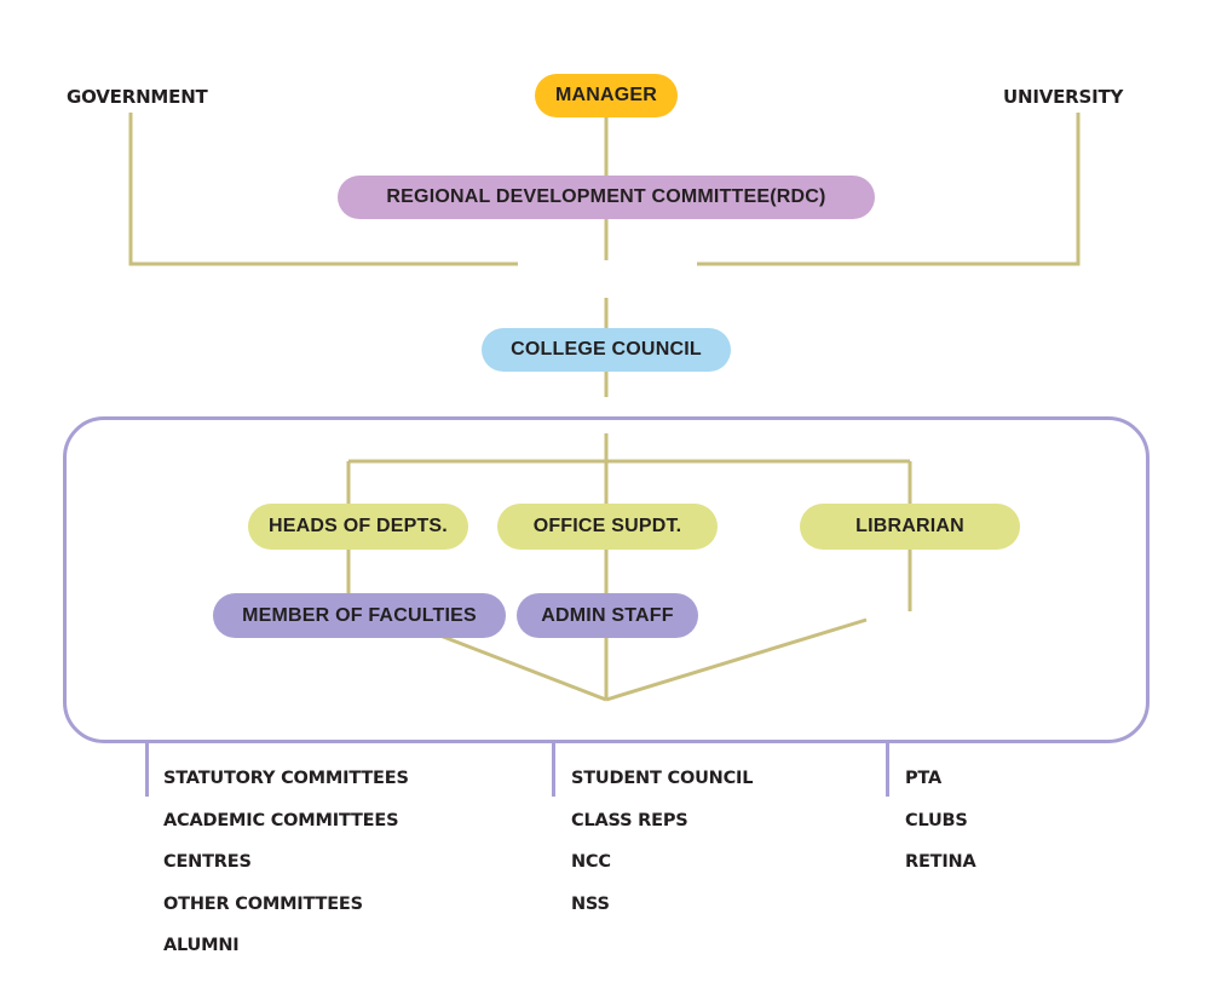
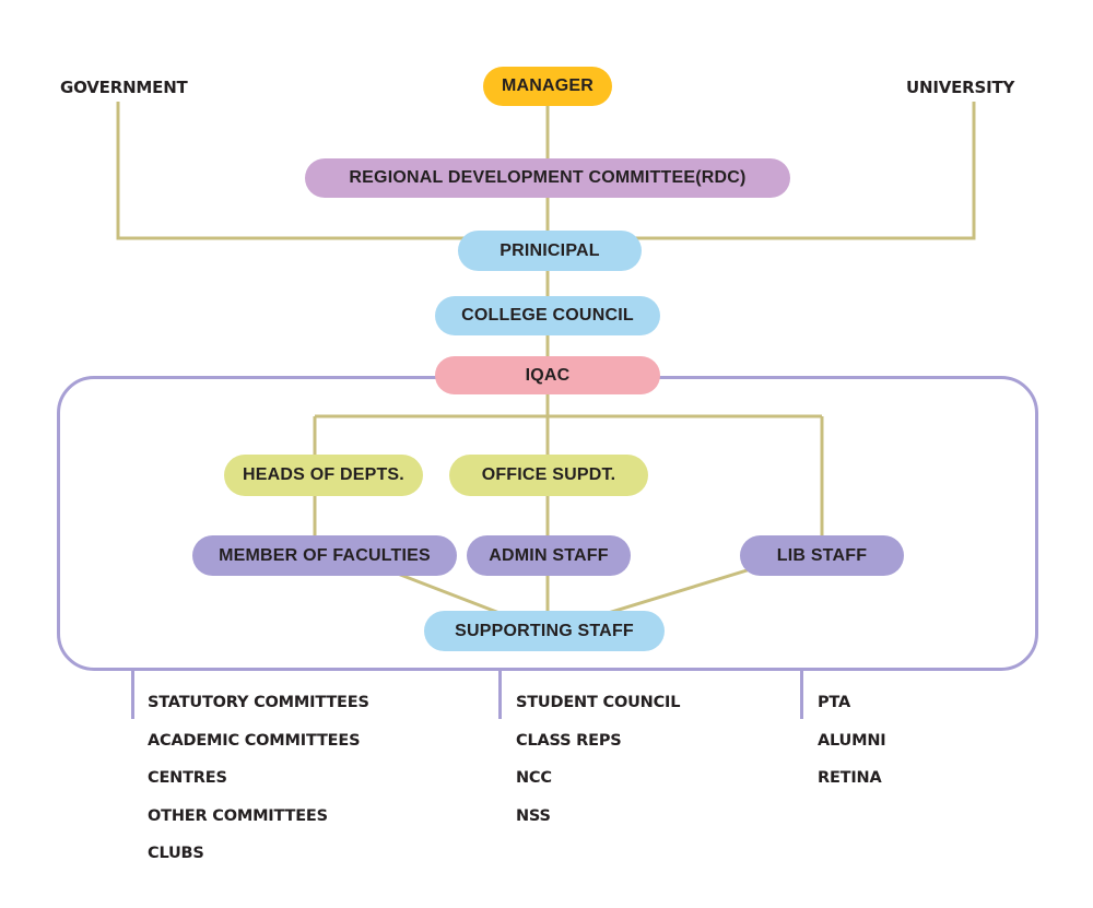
  GOVERNMENT
  UNIVERSITY
  MANAGER
  REGIONAL DEVELOPMENT COMMITTEE(RDC)
+ PRINICIPAL
  COLLEGE COUNCIL
+ IQAC
  HEADS OF DEPTS.
  OFFICE SUPDT.
- LIBRARIAN
  MEMBER OF FACULTIES
  ADMIN STAFF
+ LIB STAFF
+ SUPPORTING STAFF
  STATUTORY COMMITTEES
  ACADEMIC COMMITTEES
  CENTRES
  OTHER COMMITTEES
- ALUMNI
+ CLUBS
  STUDENT COUNCIL
  CLASS REPS
  NCC
  NSS
  PTA
- CLUBS
+ ALUMNI
  RETINA
